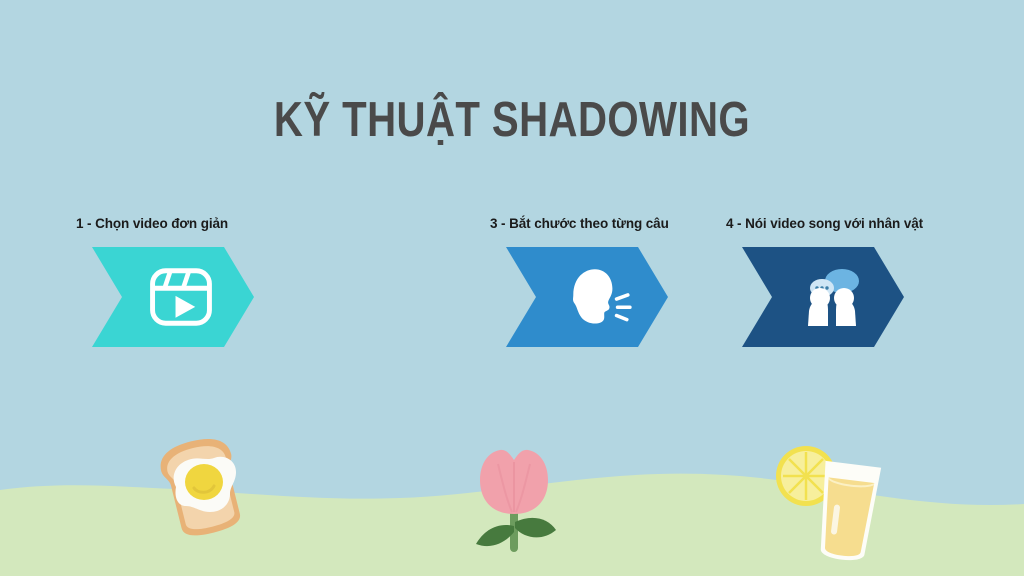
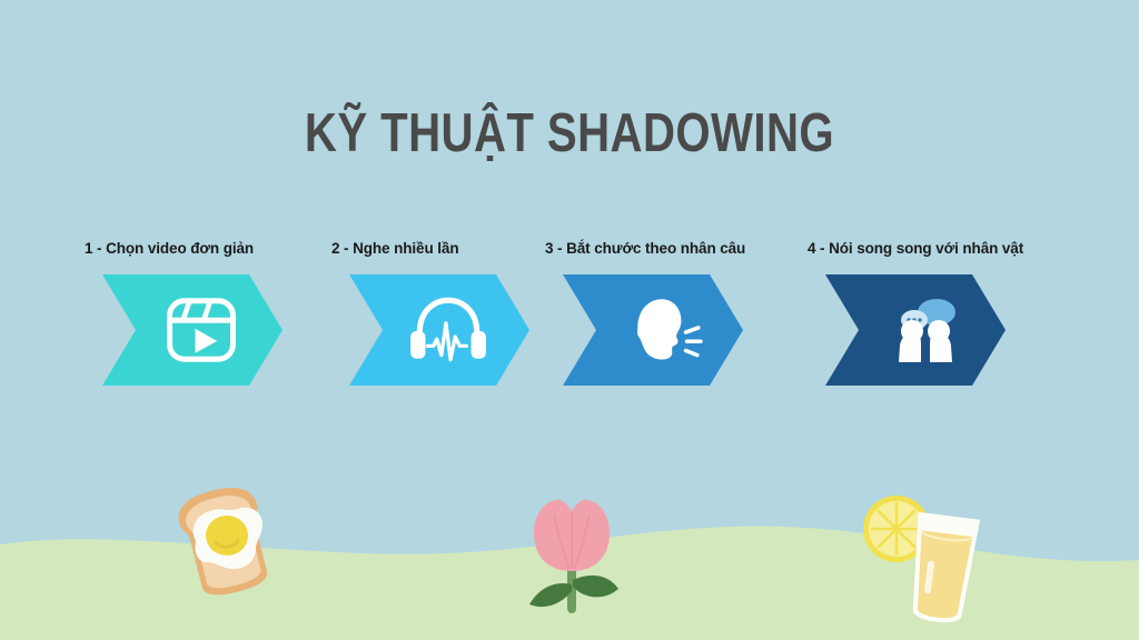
  KỸ THUẬT SHADOWING
  1 - Chọn video đơn giản
+ 2 - Nghe nhiều lần
- 3 - Bắt chước theo từng câu
+ 3 - Bắt chước theo nhân câu
- 4 - Nói video song với nhân vật
+ 4 - Nói song song với nhân vật
